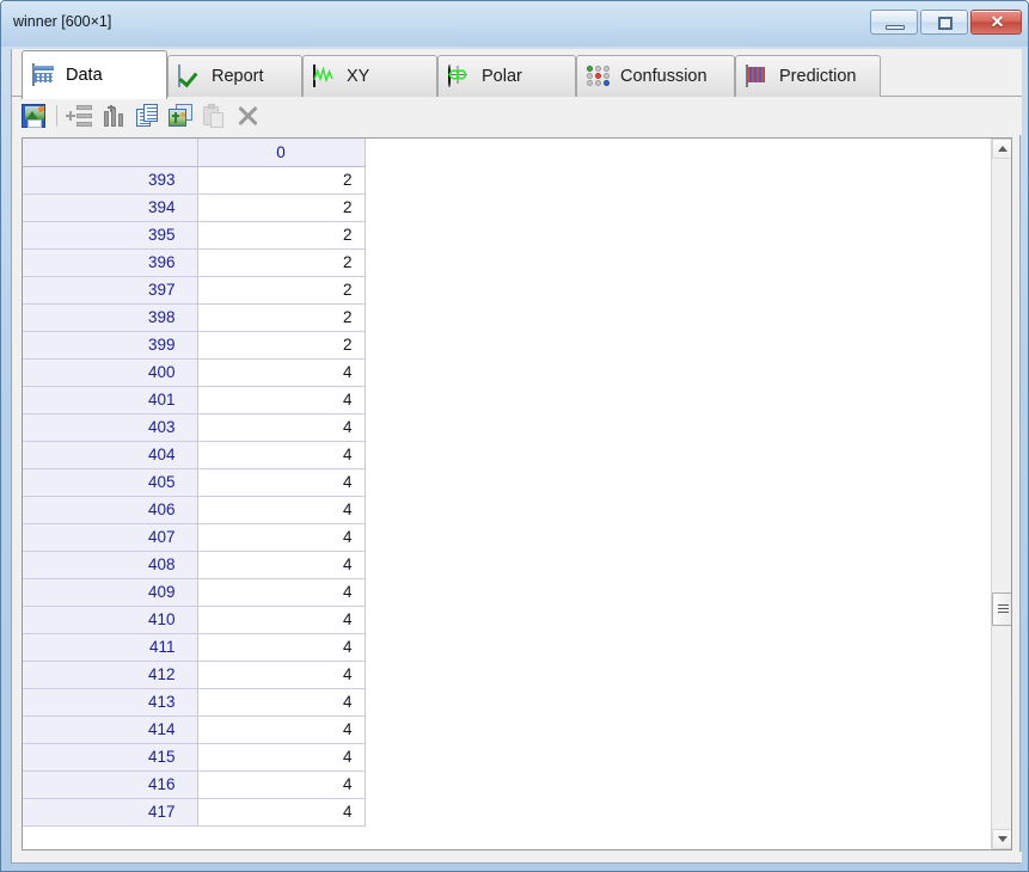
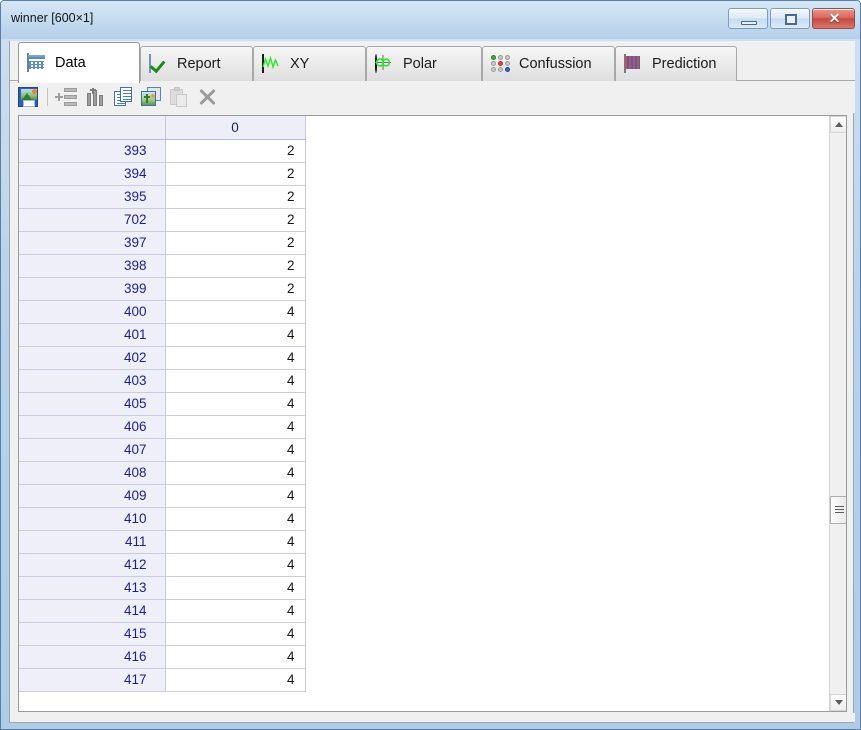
  winner [600×1]
  ✕
  Data
  Report
  XY
  Polar
  Confussion
  Prediction
  	0
  393	2
  394	2
  395	2
- 396	2
+ 702	2
  397	2
  398	2
  399	2
  400	4
  401	4
+ 402	4
  403	4
- 404	4
  405	4
  406	4
  407	4
  408	4
  409	4
  410	4
  411	4
  412	4
  413	4
  414	4
  415	4
  416	4
  417	4
